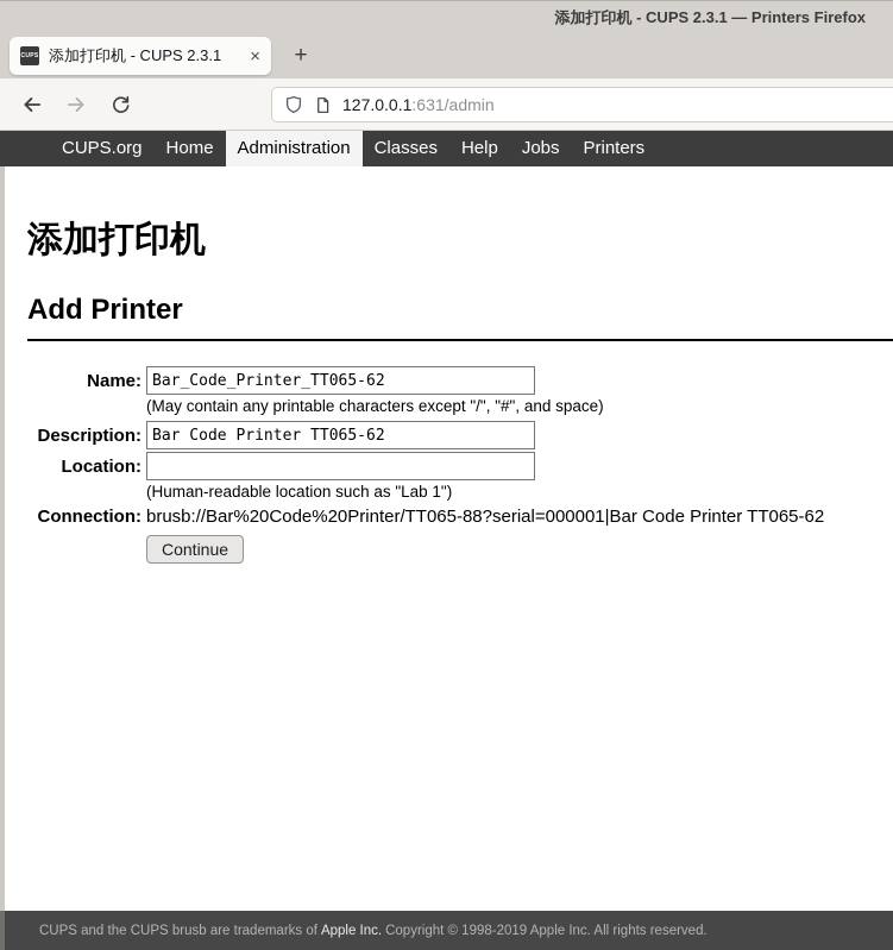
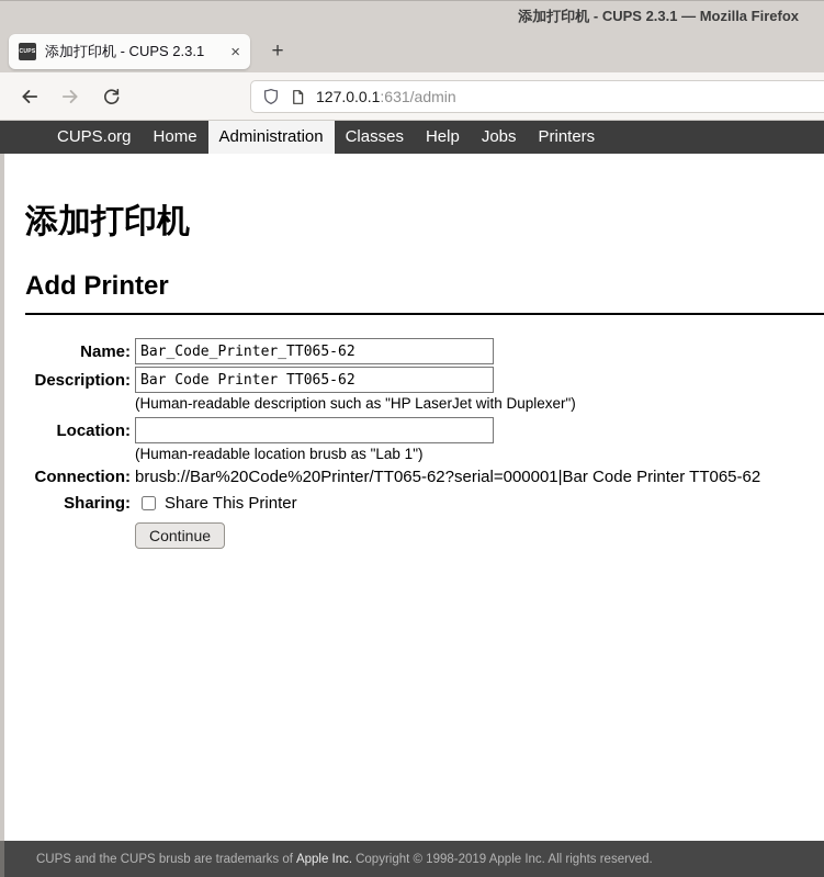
- 添加打印机 - CUPS 2.3.1 — Printers Firefox
+ 添加打印机 - CUPS 2.3.1 — Mozilla Firefox
  添加打印机 - CUPS 2.3.1
  ×
  +
  127.0.0.1
  :631/admin
  CUPS.org
  Home
  Administration
  Classes
  Help
  Jobs
  Printers
  添加打印机
  Add Printer
  Name:
  Bar_Code_Printer_TT065-62
- (May contain any printable characters except "/", "#", and space)
  Description:
  Bar Code Printer TT065-62
+ (Human-readable description such as "HP LaserJet with Duplexer")
  Location:
- (Human-readable location such as "Lab 1")
+ (Human-readable location brusb as "Lab 1")
  Connection:
- brusb://Bar%20Code%20Printer/TT065-88?serial=000001|Bar Code Printer TT065-62
+ brusb://Bar%20Code%20Printer/TT065-62?serial=000001|Bar Code Printer TT065-62
+ Sharing:
+ Share This Printer
  Continue
  CUPS and the CUPS brusb are trademarks of
  Apple Inc.
  Copyright © 1998-2019 Apple Inc. All rights reserved.
